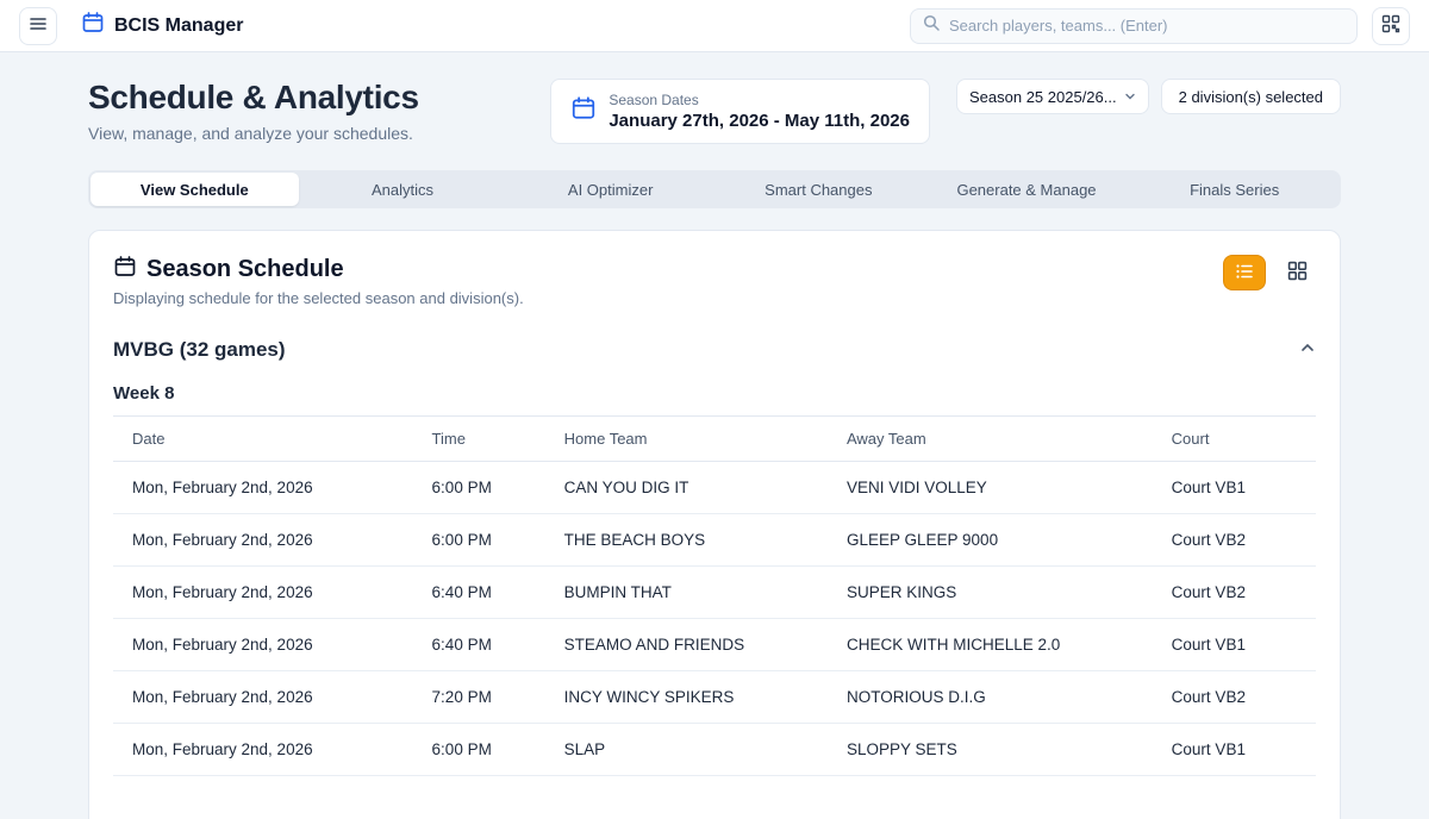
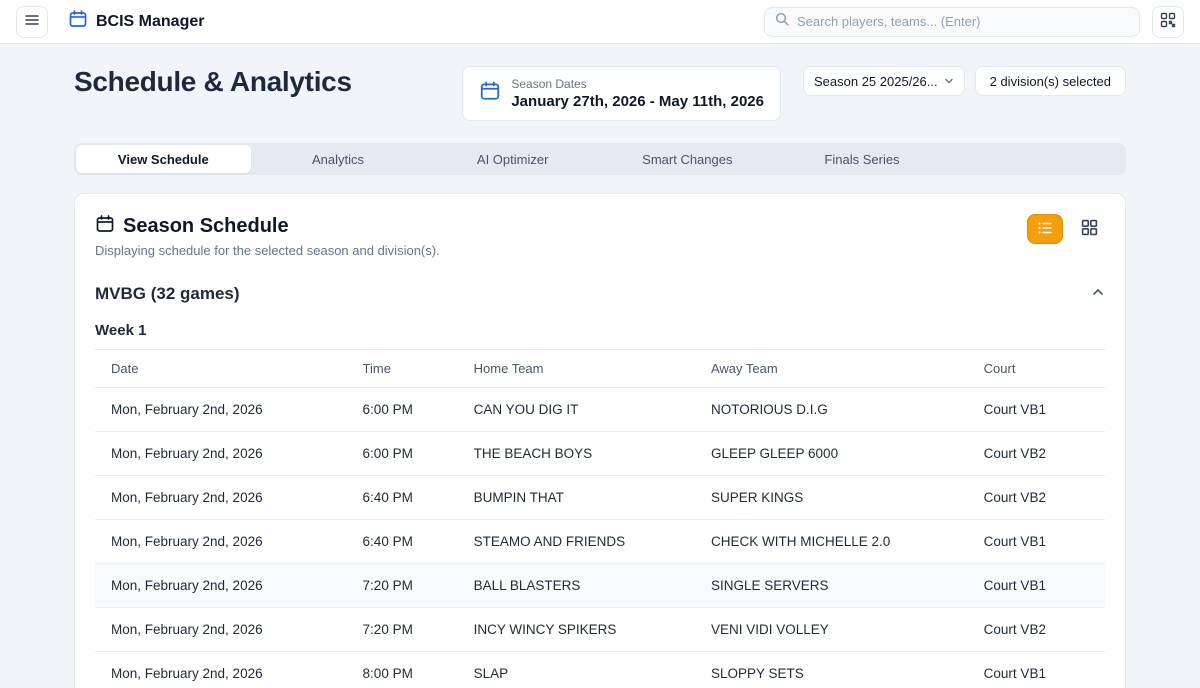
  BCIS Manager
  Search players, teams... (Enter)
  Schedule & Analytics
- View, manage, and analyze your schedules.
  Season Dates
  January 27th, 2026 - May 11th, 2026
  Season 25 2025/26...
  2 division(s) selected
  View Schedule
  Analytics
  AI Optimizer
  Smart Changes
- Generate & Manage
  Finals Series
  Season Schedule
  Displaying schedule for the selected season and division(s).
  MVBG (32 games)
- Week 8
+ Week 1
  Date	Time	Home Team	Away Team	Court
- Mon, February 2nd, 2026	6:00 PM	CAN YOU DIG IT	VENI VIDI VOLLEY	Court VB1
+ Mon, February 2nd, 2026	6:00 PM	CAN YOU DIG IT	NOTORIOUS D.I.G	Court VB1
- Mon, February 2nd, 2026	6:00 PM	THE BEACH BOYS	GLEEP GLEEP 9000	Court VB2
+ Mon, February 2nd, 2026	6:00 PM	THE BEACH BOYS	GLEEP GLEEP 6000	Court VB2
  Mon, February 2nd, 2026	6:40 PM	BUMPIN THAT	SUPER KINGS	Court VB2
  Mon, February 2nd, 2026	6:40 PM	STEAMO AND FRIENDS	CHECK WITH MICHELLE 2.0	Court VB1
+ Mon, February 2nd, 2026	7:20 PM	BALL BLASTERS	SINGLE SERVERS	Court VB1
- Mon, February 2nd, 2026	7:20 PM	INCY WINCY SPIKERS	NOTORIOUS D.I.G	Court VB2
+ Mon, February 2nd, 2026	7:20 PM	INCY WINCY SPIKERS	VENI VIDI VOLLEY	Court VB2
- Mon, February 2nd, 2026	6:00 PM	SLAP	SLOPPY SETS	Court VB1
+ Mon, February 2nd, 2026	8:00 PM	SLAP	SLOPPY SETS	Court VB1
